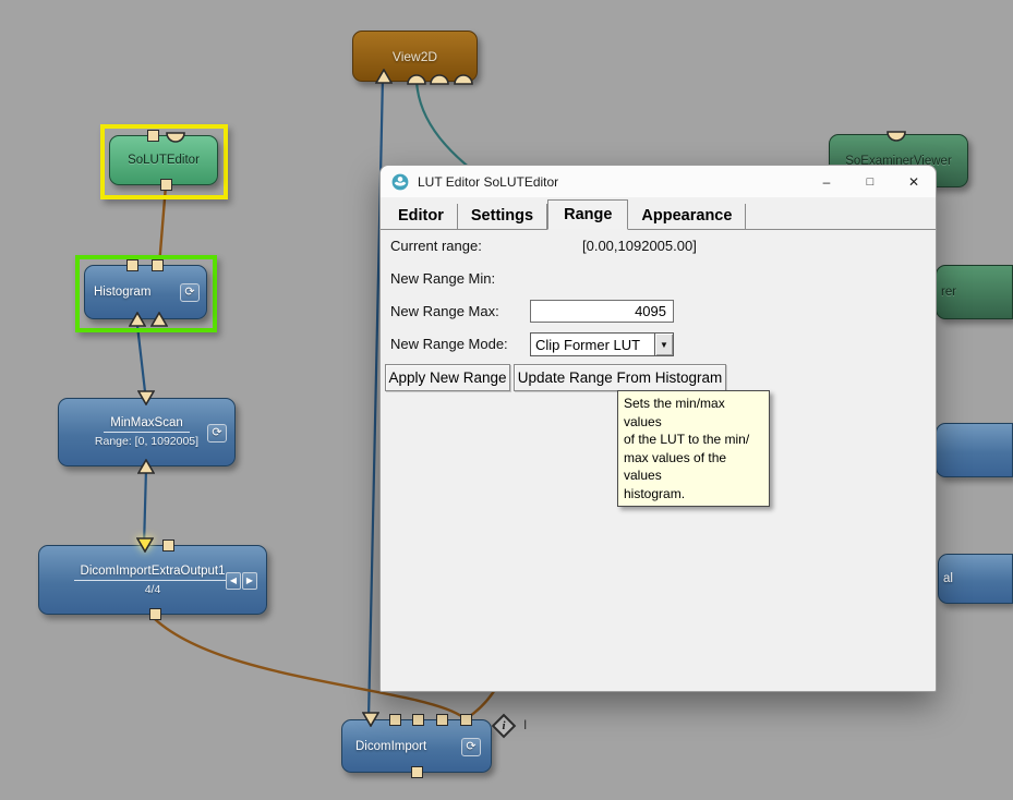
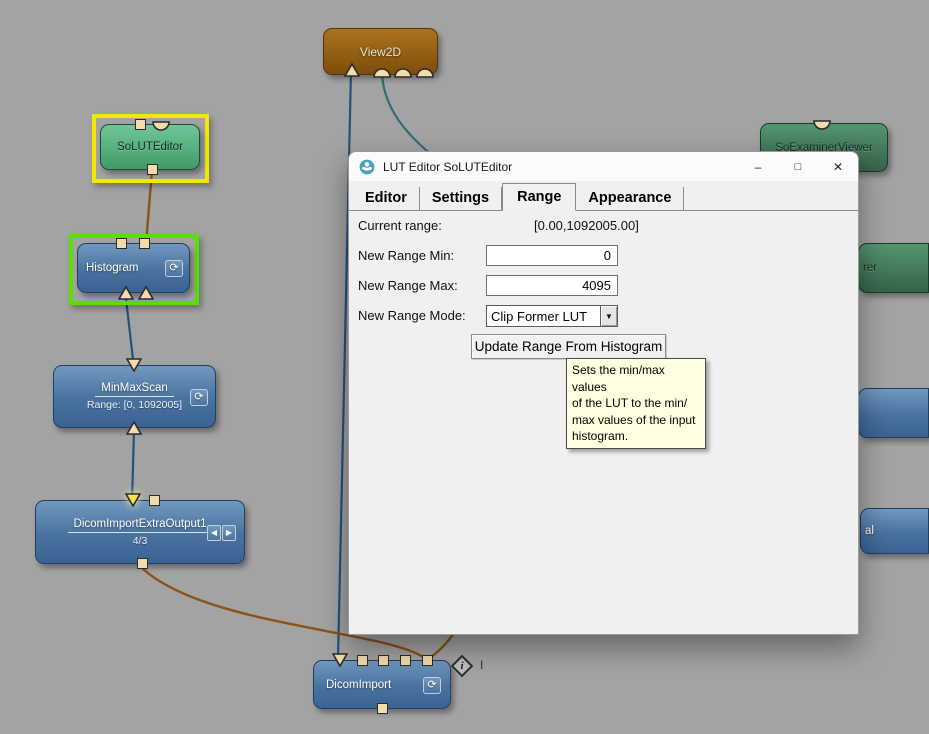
  View2D
  SoLUTEditor
  Histogram
  ⟳
  MinMaxScan
  Range: [0, 1092005]
  ⟳
  DicomImportExtraOutput1
- 4/4
+ 4/3
  ◀
  ▶
  DicomImport
  ⟳
  I
  SoExaminerViewer
  rer
  al
  LUT Editor SoLUTEditor
  –
  □
  ✕
  Editor
  Settings
  Range
  Appearance
  Current range:
  [0.00,1092005.00]
  New Range Min:
+ 0
  New Range Max:
  4095
  New Range Mode:
  Clip Former LUT
  ▼
- Apply New Range
  Update Range From Histogram
  Sets the min/max values
  of the LUT to the min/
- max values of the values
+ max values of the input
  histogram.
